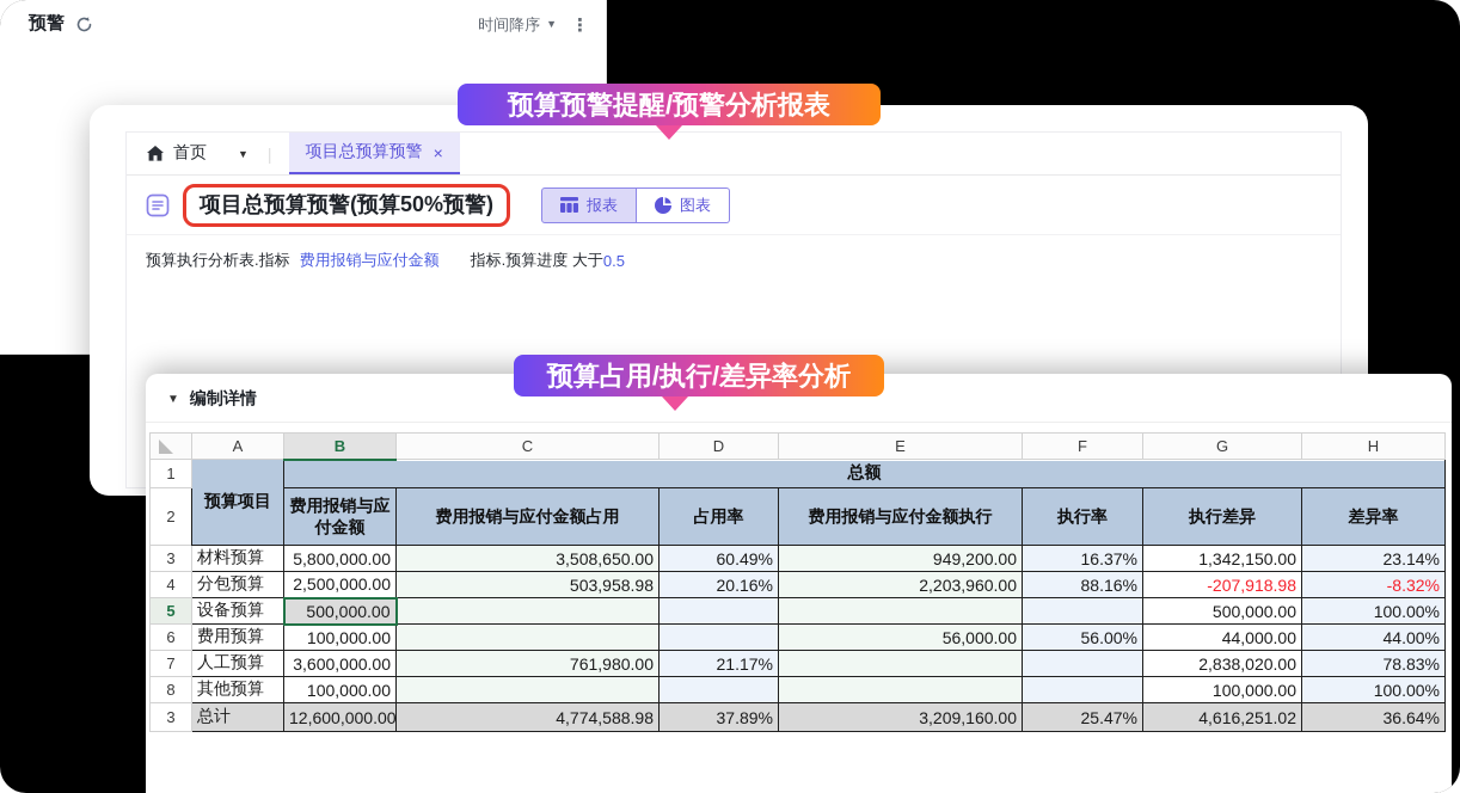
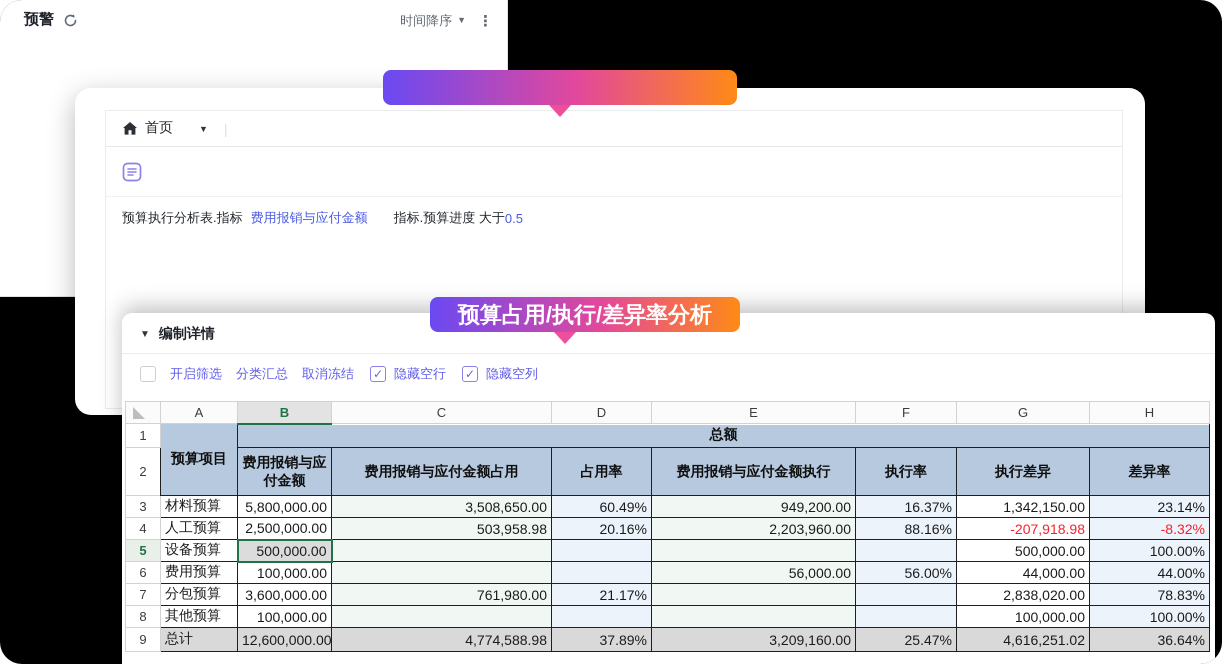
  预警
  时间降序
  ▼
  ⋮
  首页
  ▼
  |
- 项目总预算预警
- 项目总预算预警(预算50%预警)
- 报表
- 图表
  预算执行分析表.指标
  费用报销与应付金额
  指标.预算进度 大于
  0.5
  编制详情
+ 开启筛选
+ 分类汇总
+ 取消冻结
+ 隐藏空行
+ 隐藏空列
  	A	B	C	D	E	F	G	H
  1	预算项目	总额
  2	费用报销与应付金额	费用报销与应付金额占用	占用率	费用报销与应付金额执行	执行率	执行差异	差异率
  3	材料预算	5,800,000.00	3,508,650.00	60.49%	949,200.00	16.37%	1,342,150.00	23.14%
- 4	分包预算	2,500,000.00	503,958.98	20.16%	2,203,960.00	88.16%	-207,918.98	-8.32%
+ 4	人工预算	2,500,000.00	503,958.98	20.16%	2,203,960.00	88.16%	-207,918.98	-8.32%
  5	设备预算	500,000.00					500,000.00	100.00%
  6	费用预算	100,000.00			56,000.00	56.00%	44,000.00	44.00%
- 7	人工预算	3,600,000.00	761,980.00	21.17%			2,838,020.00	78.83%
+ 7	分包预算	3,600,000.00	761,980.00	21.17%			2,838,020.00	78.83%
  8	其他预算	100,000.00					100,000.00	100.00%
- 3	总计	12,600,000.00	4,774,588.98	37.89%	3,209,160.00	25.47%	4,616,251.02	36.64%
+ 9	总计	12,600,000.00	4,774,588.98	37.89%	3,209,160.00	25.47%	4,616,251.02	36.64%
- 预算预警提醒/预警分析报表
  预算占用/执行/差异率分析
